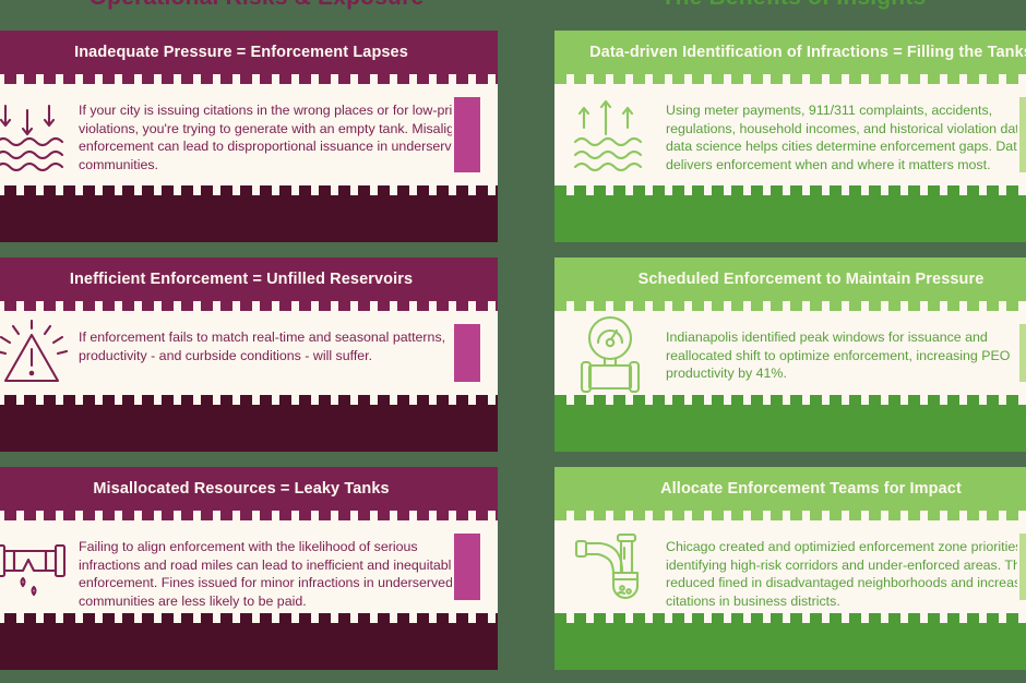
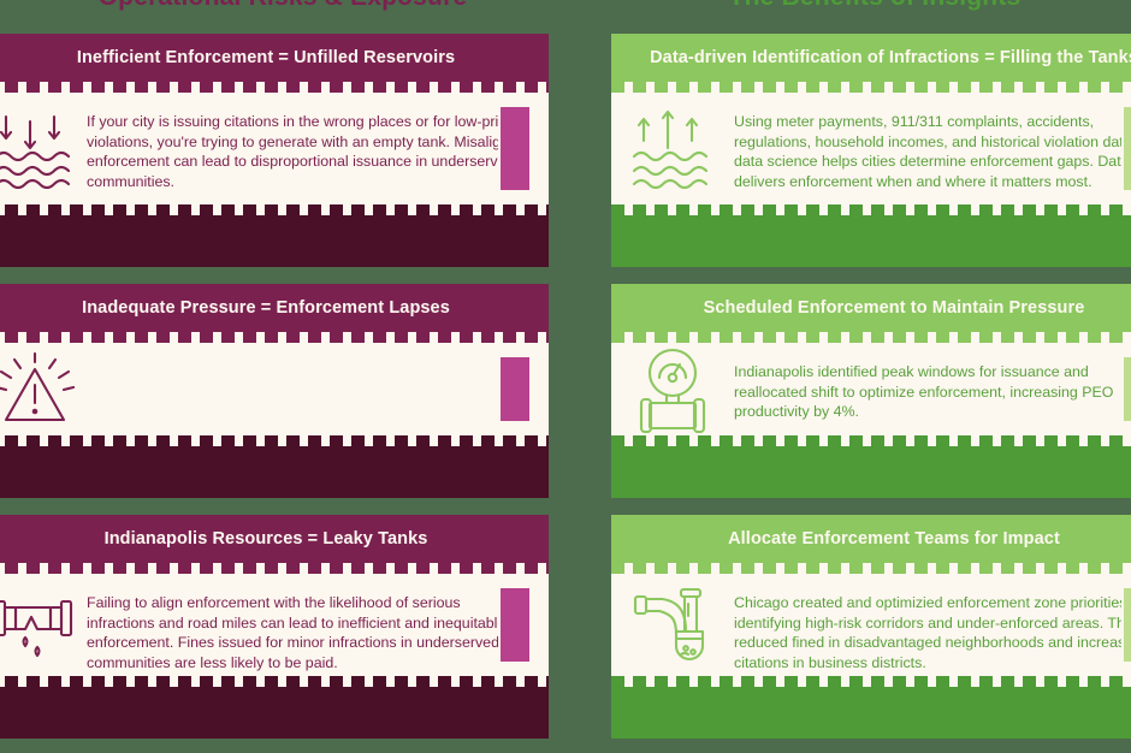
- Inadequate Pressure = Enforcement Lapses
+ Inefficient Enforcement = Unfilled Reservoirs
  If your city is issuing citations in the wrong places or for low-pri violations, you're trying to generate with an empty tank. Misalig enforcement can lead to disproportional issuance in underserv communities.
- Inefficient Enforcement = Unfilled Reservoirs
+ Inadequate Pressure = Enforcement Lapses
- If enforcement fails to match real-time and seasonal patterns, productivity - and curbside conditions - will suffer.
- Misallocated Resources = Leaky Tanks
+ Indianapolis Resources = Leaky Tanks
  Failing to align enforcement with the likelihood of serious infractions and road miles can lead to inefficient and inequitabl enforcement. Fines issued for minor infractions in underserved communities are less likely to be paid.
  Data-driven Identification of Infractions = Filling the Tank
  Using meter payments, 911/311 complaints, accidents, regulations, household incomes, and historical violation da data science helps cities determine enforcement gaps. Dat delivers enforcement when and where it matters most.
  Scheduled Enforcement to Maintain Pressure
- Indianapolis identified peak windows for issuance and reallocated shift to optimize enforcement, increasing PEO productivity by 41%.
+ Indianapolis identified peak windows for issuance and reallocated shift to optimize enforcement, increasing PEO productivity by 4%.
  Allocate Enforcement Teams for Impact
  Chicago created and optimizied enforcement zone prioritie identifying high-risk corridors and under-enforced areas. T reduced fined in disadvantaged neighborhoods and increa citations in business districts.
